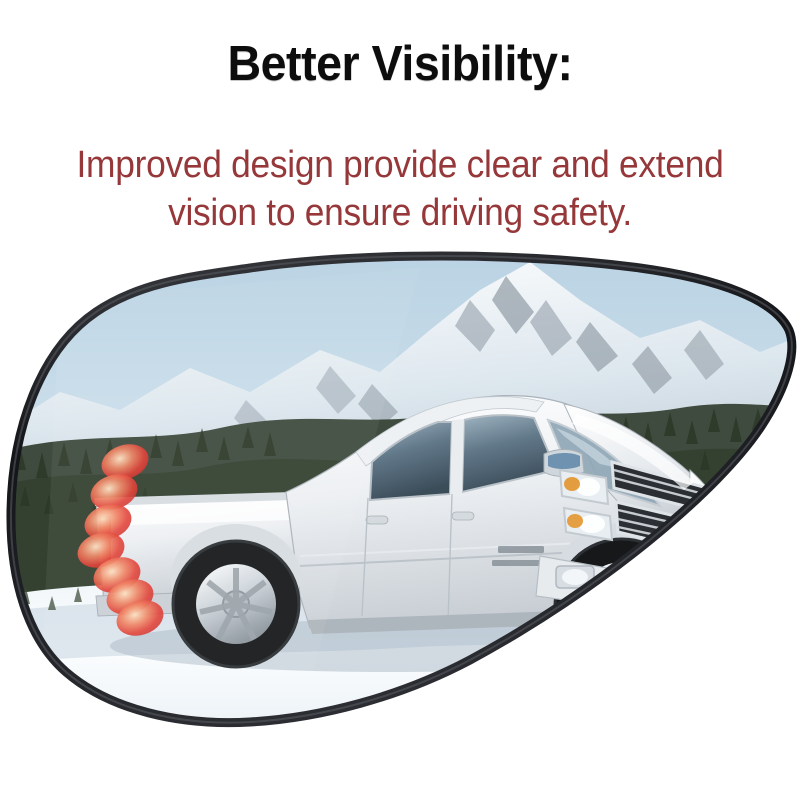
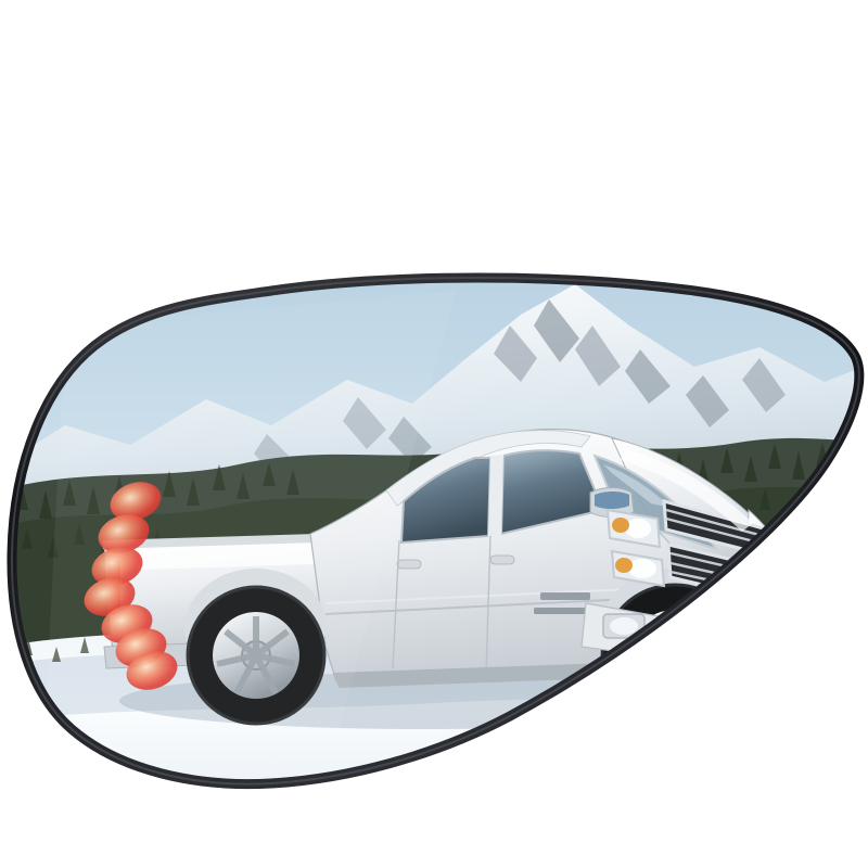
- Better Visibility:
- Improved design provide clear and extend
- vision to ensure driving safety.
